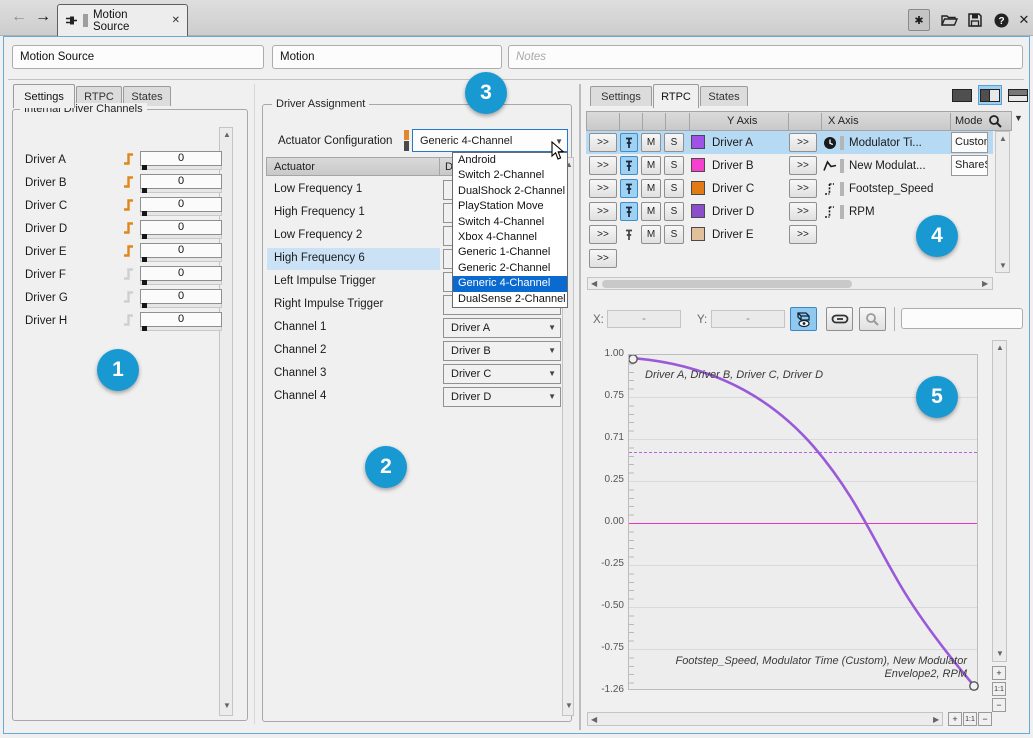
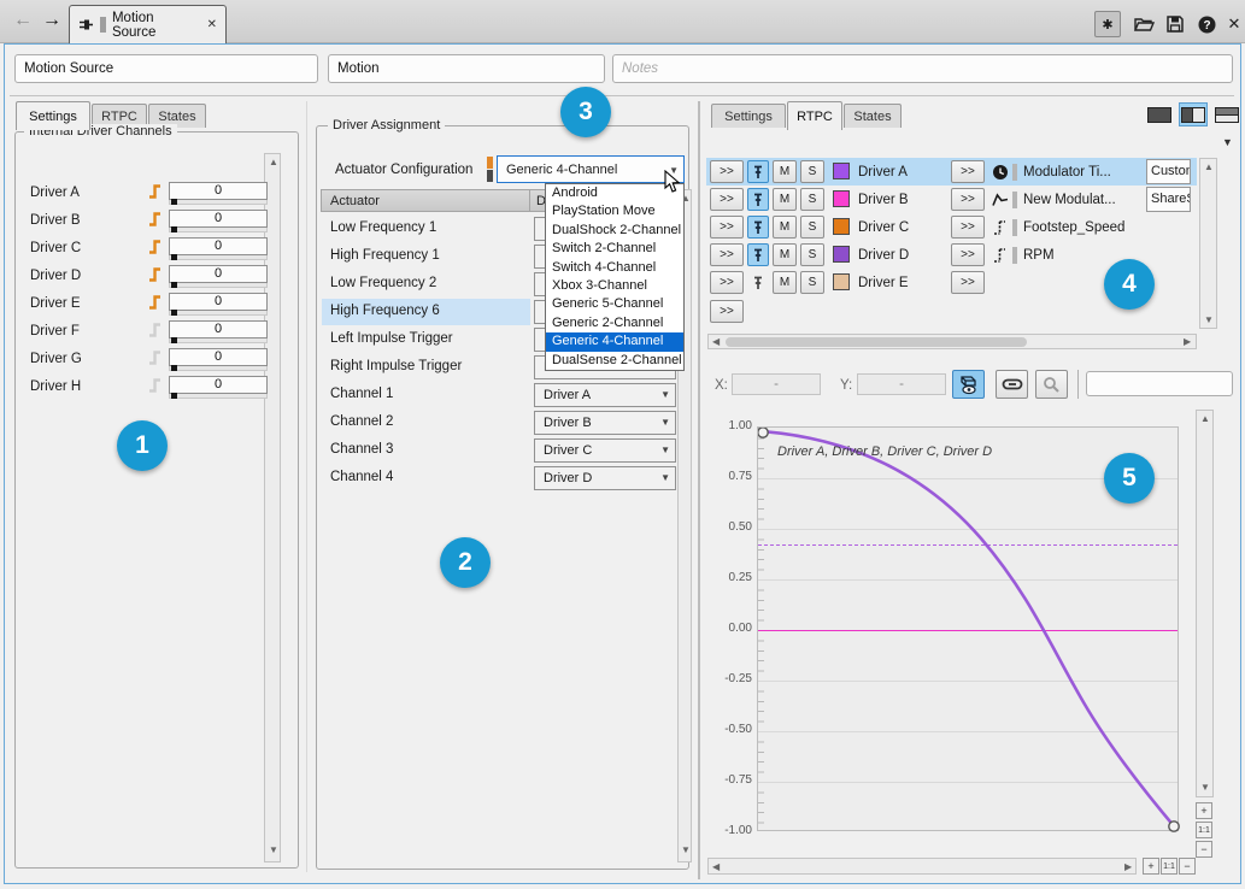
  ←
  →
  Motion Source
  ✕
  ✱
  ?
  ✕
  Motion Source
  Motion
  Notes
  Settings
  RTPC
  States
  Internal Driver Channels
  ▲
  ▼
  Driver A
  0
  Driver B
  0
  Driver C
  0
  Driver D
  0
  Driver E
  0
  Driver F
  0
  Driver G
  0
  Driver H
  0
  Driver Assignment
  Actuator Configuration
  Generic 4-Channel
  ▼
  Actuator
  ▲
  ▼
  Low Frequency 1
  High Frequency 1
  Low Frequency 2
  High Frequency 6
  Left Impulse Trigger
  Right Impulse Trigger
  Channel 1
  Channel 2
  Channel 3
  Channel 4
  Driver A
  ▼
  Driver B
  ▼
  Driver C
  ▼
  Driver D
  ▼
  Android
- Switch 2-Channel
+ PlayStation Move
  DualShock 2-Channel
- PlayStation Move
+ Switch 2-Channel
  Switch 4-Channel
- Xbox 4-Channel
+ Xbox 3-Channel
- Generic 1-Channel
+ Generic 5-Channel
  Generic 2-Channel
  Generic 4-Channel
  DualSense 2-Channel
  Settings
  RTPC
  States
- Y Axis
- X Axis
- Mode
  ▼
  >>
  M
  S
  Driver A
  >>
  Modulator Ti...
  Custo
  >>
  M
  S
  Driver B
  >>
  New Modulat...
  >>
  M
  S
  Driver C
  >>
  Footstep_Speed
  >>
  M
  S
  Driver D
  >>
  RPM
  >>
  M
  S
  Driver E
  >>
  >>
  ▲
  ▼
  ◀
  ▶
  X:
  -
  Y:
  -
  1.00
  0.75
- 0.71
+ 0.50
  0.25
  0.00
  -0.25
  -0.50
  -0.75
- -1.26
+ -1.00
  Driver A, Driver B, Driver C, Driver D
- Footstep_Speed, Modulator Time (Custom), New Modulator Envelope2, RPM
  ▲
  ▼
  +
  −
  ◀
  ▶
  +
  −
  1
  2
  3
  4
  5
